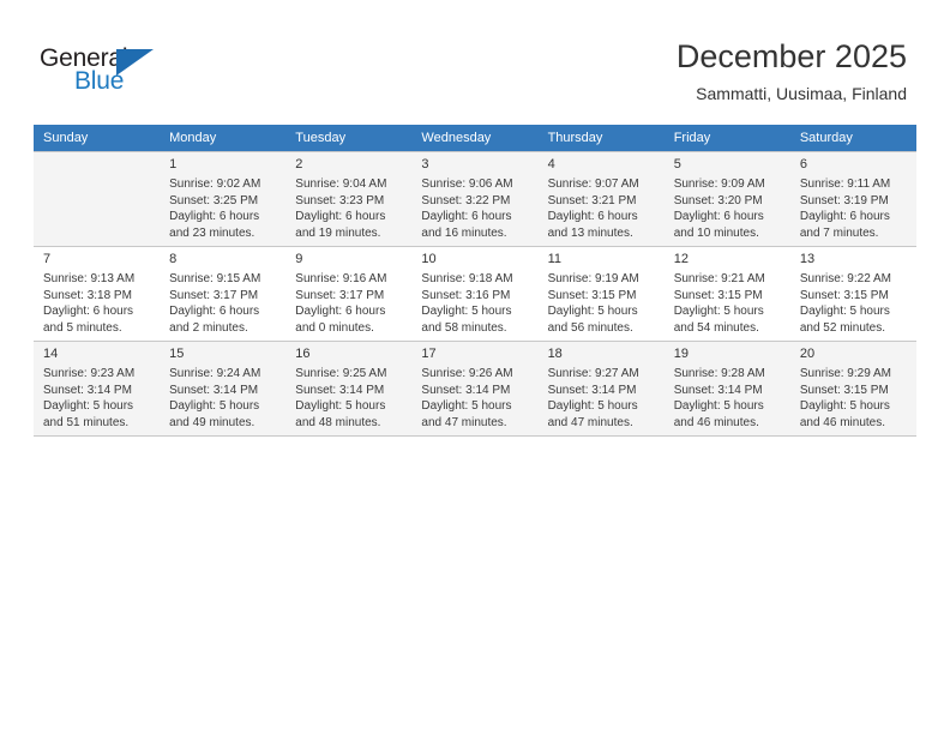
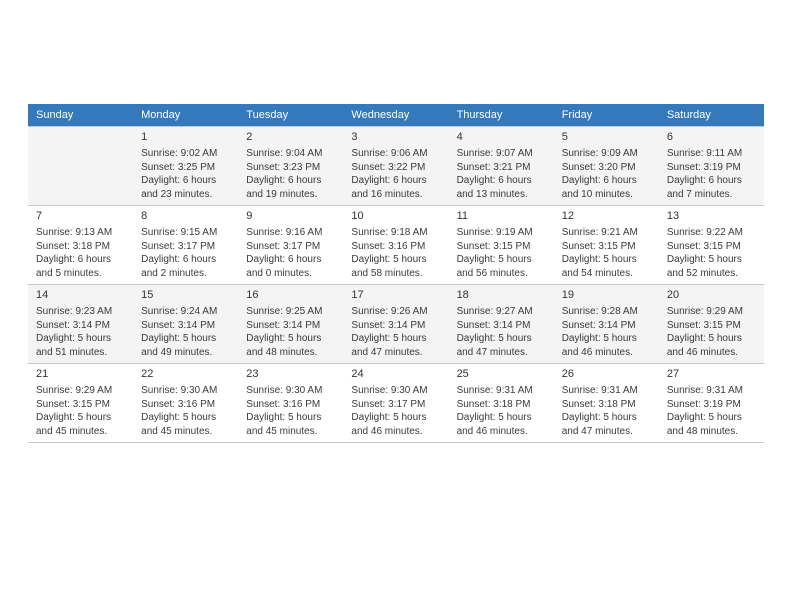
- General
- Blue
- December 2025
- Sammatti, Uusimaa, Finland
  Sunday	Monday	Tuesday	Wednesday	Thursday	Friday	Saturday
  	1Sunrise: 9:02 AMSunset: 3:25 PMDaylight: 6 hoursand 23 minutes.	2Sunrise: 9:04 AMSunset: 3:23 PMDaylight: 6 hoursand 19 minutes.	3Sunrise: 9:06 AMSunset: 3:22 PMDaylight: 6 hoursand 16 minutes.	4Sunrise: 9:07 AMSunset: 3:21 PMDaylight: 6 hoursand 13 minutes.	5Sunrise: 9:09 AMSunset: 3:20 PMDaylight: 6 hoursand 10 minutes.	6Sunrise: 9:11 AMSunset: 3:19 PMDaylight: 6 hoursand 7 minutes.
  7Sunrise: 9:13 AMSunset: 3:18 PMDaylight: 6 hoursand 5 minutes.	8Sunrise: 9:15 AMSunset: 3:17 PMDaylight: 6 hoursand 2 minutes.	9Sunrise: 9:16 AMSunset: 3:17 PMDaylight: 6 hoursand 0 minutes.	10Sunrise: 9:18 AMSunset: 3:16 PMDaylight: 5 hoursand 58 minutes.	11Sunrise: 9:19 AMSunset: 3:15 PMDaylight: 5 hoursand 56 minutes.	12Sunrise: 9:21 AMSunset: 3:15 PMDaylight: 5 hoursand 54 minutes.	13Sunrise: 9:22 AMSunset: 3:15 PMDaylight: 5 hoursand 52 minutes.
  14Sunrise: 9:23 AMSunset: 3:14 PMDaylight: 5 hoursand 51 minutes.	15Sunrise: 9:24 AMSunset: 3:14 PMDaylight: 5 hoursand 49 minutes.	16Sunrise: 9:25 AMSunset: 3:14 PMDaylight: 5 hoursand 48 minutes.	17Sunrise: 9:26 AMSunset: 3:14 PMDaylight: 5 hoursand 47 minutes.	18Sunrise: 9:27 AMSunset: 3:14 PMDaylight: 5 hoursand 47 minutes.	19Sunrise: 9:28 AMSunset: 3:14 PMDaylight: 5 hoursand 46 minutes.	20Sunrise: 9:29 AMSunset: 3:15 PMDaylight: 5 hoursand 46 minutes.
+ 21Sunrise: 9:29 AMSunset: 3:15 PMDaylight: 5 hoursand 45 minutes.	22Sunrise: 9:30 AMSunset: 3:16 PMDaylight: 5 hoursand 45 minutes.	23Sunrise: 9:30 AMSunset: 3:16 PMDaylight: 5 hoursand 45 minutes.	24Sunrise: 9:30 AMSunset: 3:17 PMDaylight: 5 hoursand 46 minutes.	25Sunrise: 9:31 AMSunset: 3:18 PMDaylight: 5 hoursand 46 minutes.	26Sunrise: 9:31 AMSunset: 3:18 PMDaylight: 5 hoursand 47 minutes.	27Sunrise: 9:31 AMSunset: 3:19 PMDaylight: 5 hoursand 48 minutes.
